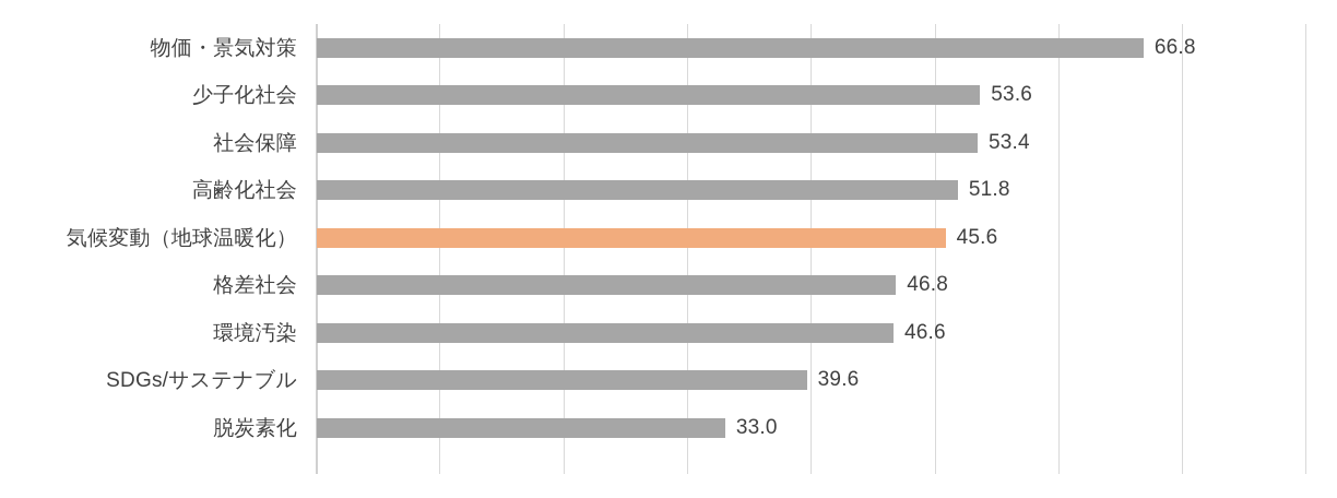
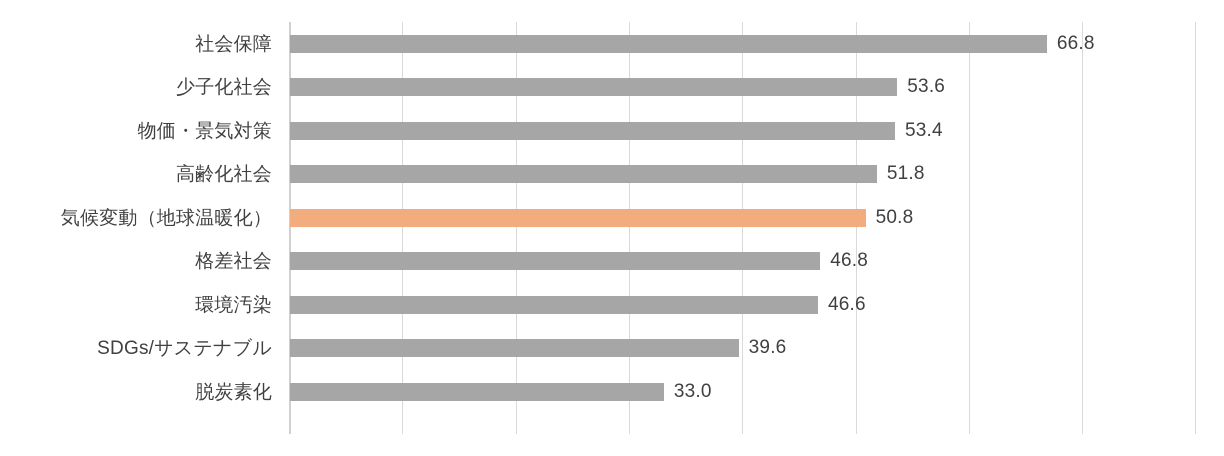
- 物価・景気対策
+ 社会保障
  66.8
  少子化社会
  53.6
- 社会保障
+ 物価・景気対策
  53.4
  高齢化社会
  51.8
  気候変動（地球温暖化）
- 45.6
+ 50.8
  格差社会
  46.8
  環境汚染
  46.6
  SDGs/サステナブル
  39.6
  脱炭素化
  33.0
